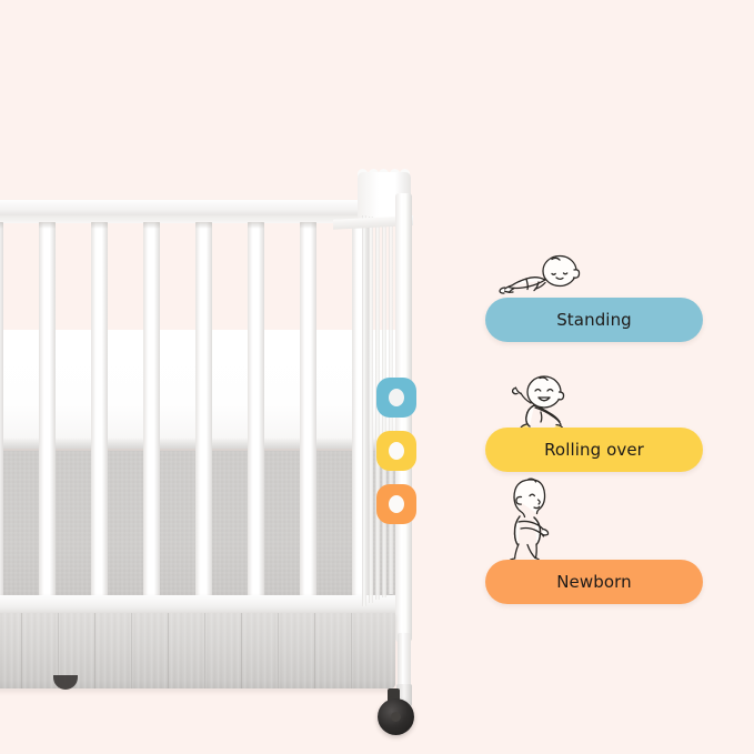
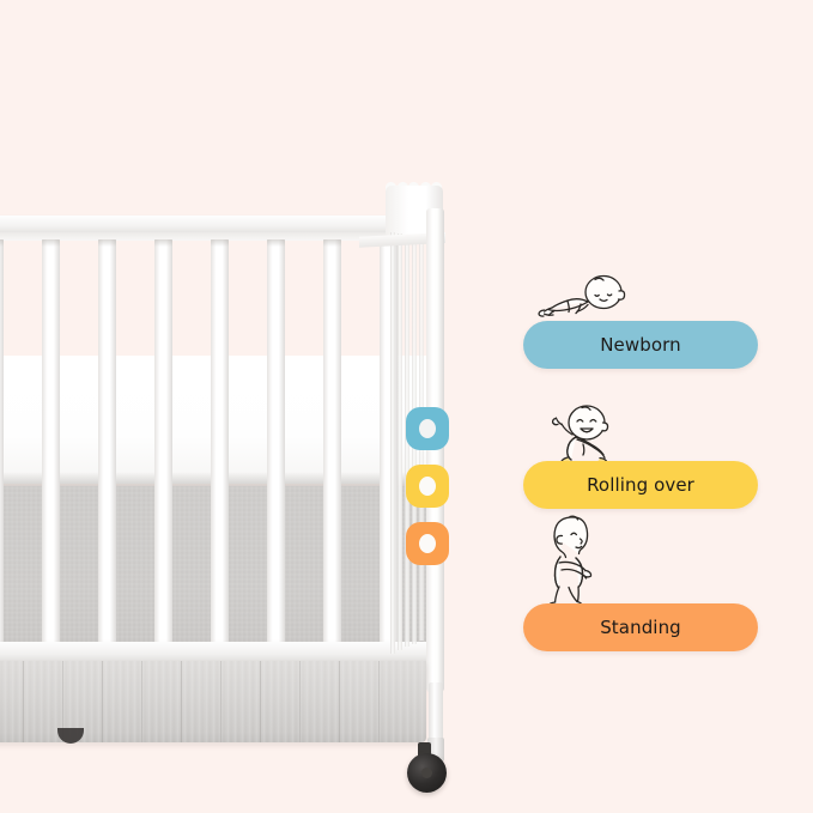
- Standing
+ Newborn
  Rolling over
- Newborn
+ Standing
